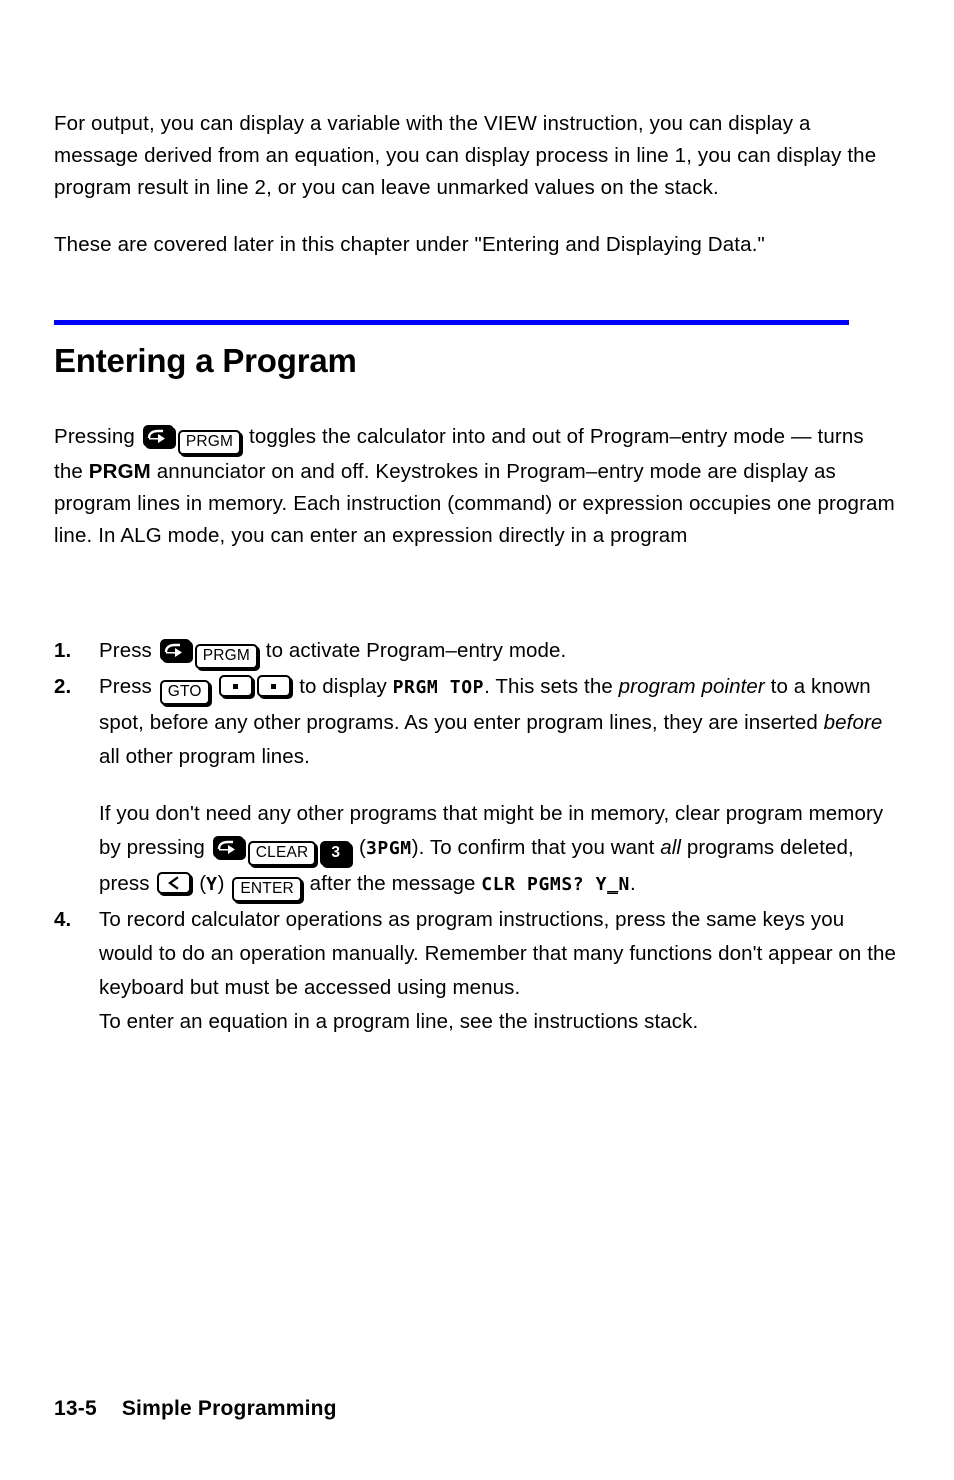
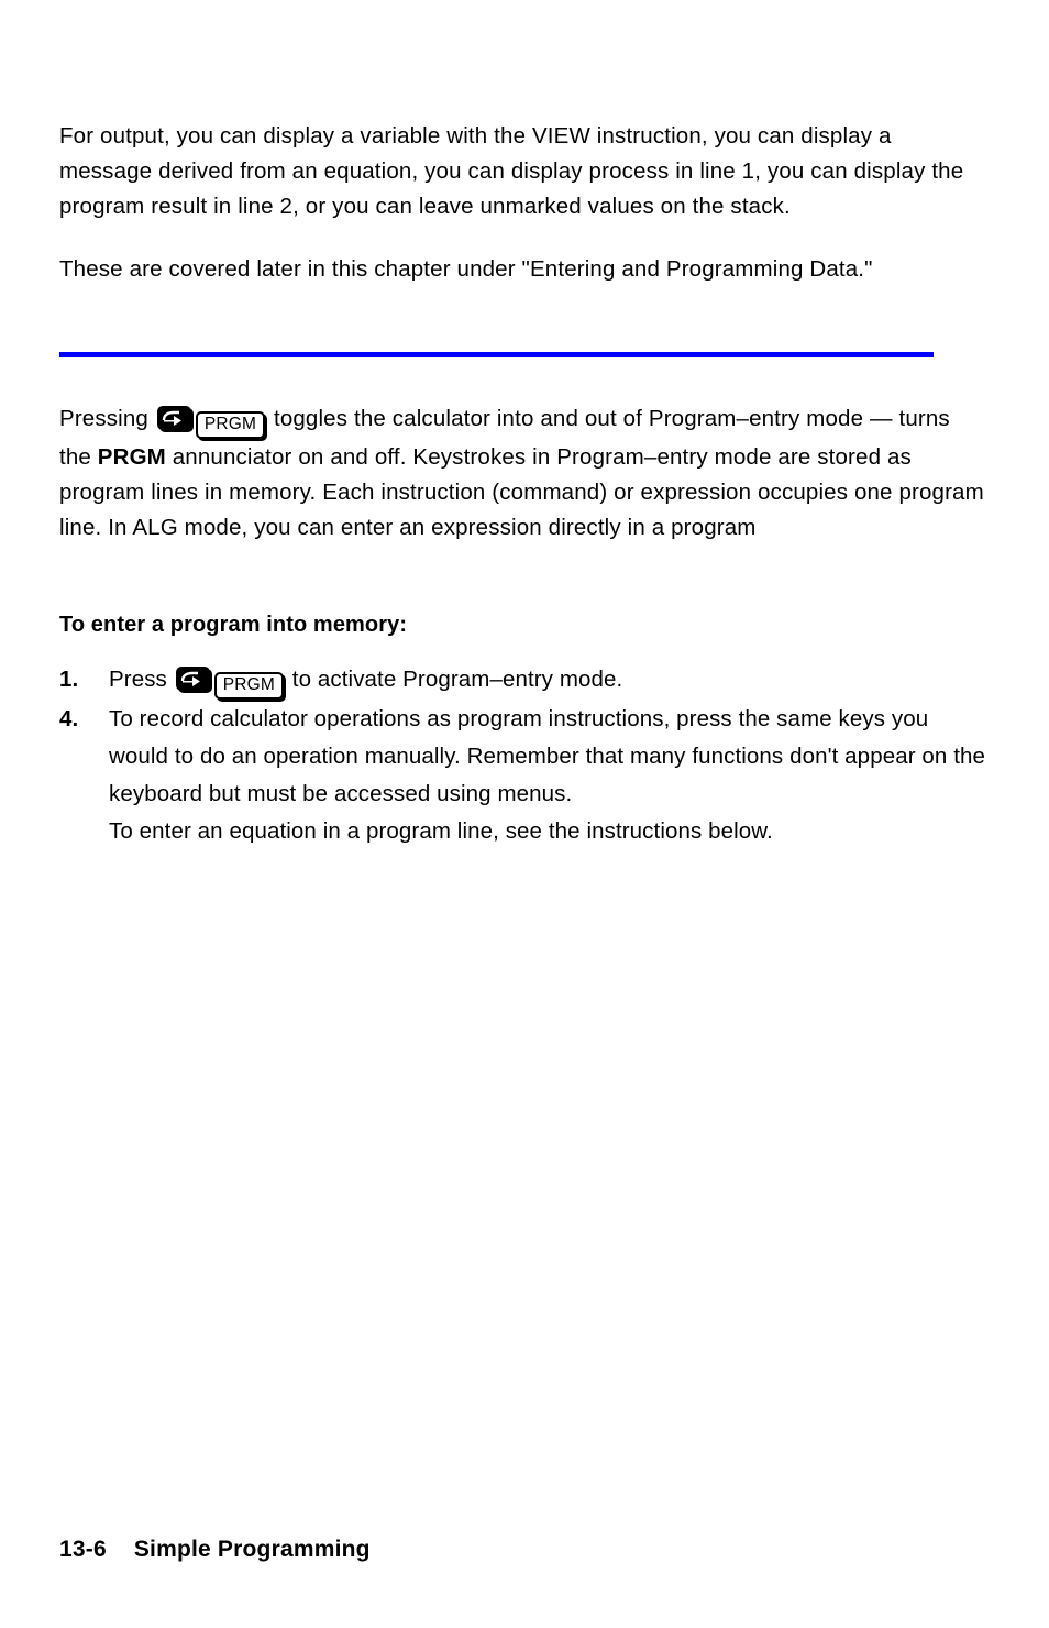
  For output, you can display a variable with the VIEW instruction, you can display a message derived from an equation, you can display process in line 1, you can display the program result in line 2, or you can leave unmarked values on the stack.
- These are covered later in this chapter under "Entering and Displaying Data."
+ These are covered later in this chapter under "Entering and Programming Data."
- Entering a Program
- Pressing PRGM toggles the calculator into and out of Program–entry mode — turns the PRGM annunciator on and off. Keystrokes in Program–entry mode are display as program lines in memory. Each instruction (command) or expression occupies one program line. In ALG mode, you can enter an expression directly in a program
+ Pressing PRGM toggles the calculator into and out of Program–entry mode — turns the PRGM annunciator on and off. Keystrokes in Program–entry mode are stored as program lines in memory. Each instruction (command) or expression occupies one program line. In ALG mode, you can enter an expression directly in a program
+ To enter a program into memory:
  1.
  Press PRGM to activate Program–entry mode.
- 2.
- Press GTO to display PRGM TOP. This sets the program pointer to a known spot, before any other programs. As you enter program lines, they are inserted before all other program lines.
- If you don't need any other programs that might be in memory, clear program memory by pressing CLEAR 3 (3PGM). To confirm that you want all programs deleted, press (Y) ENTER after the message CLR PGMS? Y_N.
  4.
  To record calculator operations as program instructions, press the same keys you would to do an operation manually. Remember that many functions don't appear on the keyboard but must be accessed using menus.
- To enter an equation in a program line, see the instructions stack.
+ To enter an equation in a program line, see the instructions below.
- 13-5 Simple Programming
+ 13-6 Simple Programming
